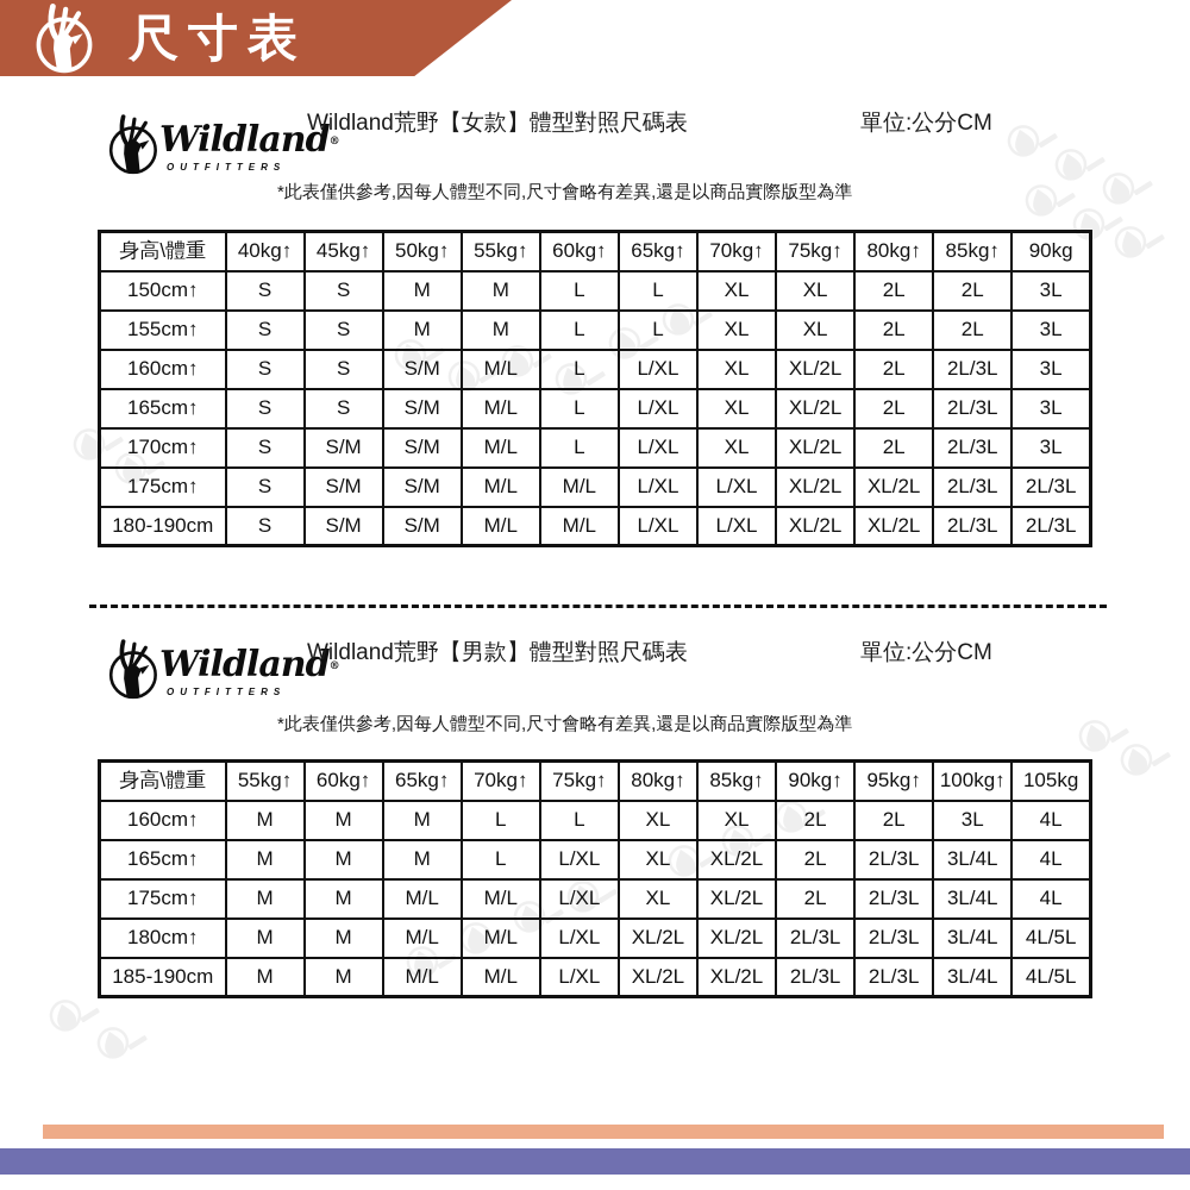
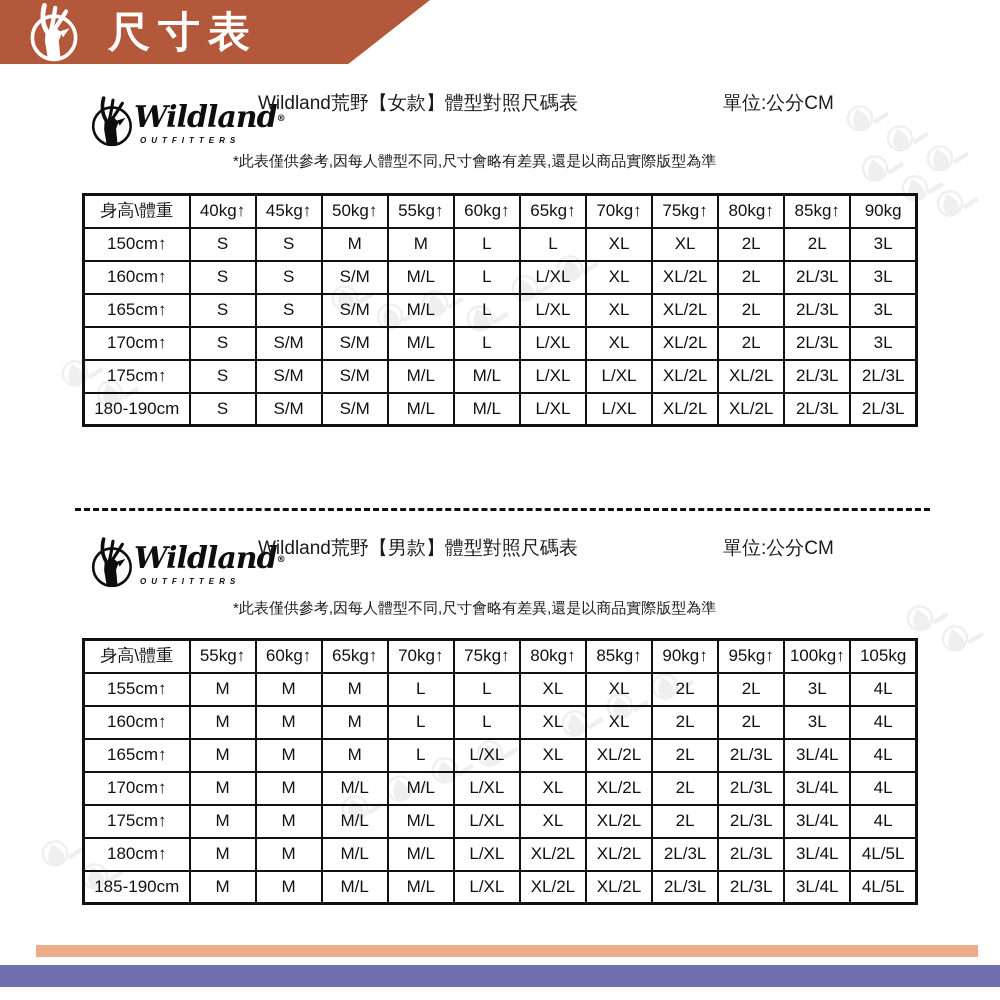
  尺寸表
  Wildland®
  OUTFITTERS
  Wildland荒野【女款】體型對照尺碼表
  單位:公分CM
  *此表僅供參考,因每人體型不同,尺寸會略有差異,還是以商品實際版型為準
  身高\體重	40kg↑	45kg↑	50kg↑	55kg↑	60kg↑	65kg↑	70kg↑	75kg↑	80kg↑	85kg↑	90kg
  150cm↑	S	S	M	M	L	L	XL	XL	2L	2L	3L
- 155cm↑	S	S	M	M	L	L	XL	XL	2L	2L	3L
  160cm↑	S	S	S/M	M/L	L	L/XL	XL	XL/2L	2L	2L/3L	3L
  165cm↑	S	S	S/M	M/L	L	L/XL	XL	XL/2L	2L	2L/3L	3L
  170cm↑	S	S/M	S/M	M/L	L	L/XL	XL	XL/2L	2L	2L/3L	3L
  175cm↑	S	S/M	S/M	M/L	M/L	L/XL	L/XL	XL/2L	XL/2L	2L/3L	2L/3L
  180-190cm	S	S/M	S/M	M/L	M/L	L/XL	L/XL	XL/2L	XL/2L	2L/3L	2L/3L
  Wildland®
  OUTFITTERS
  Wildland荒野【男款】體型對照尺碼表
  單位:公分CM
  *此表僅供參考,因每人體型不同,尺寸會略有差異,還是以商品實際版型為準
  身高\體重	55kg↑	60kg↑	65kg↑	70kg↑	75kg↑	80kg↑	85kg↑	90kg↑	95kg↑	100kg↑	105kg
+ 155cm↑	M	M	M	L	L	XL	XL	2L	2L	3L	4L
  160cm↑	M	M	M	L	L	XL	XL	2L	2L	3L	4L
  165cm↑	M	M	M	L	L/XL	XL	XL/2L	2L	2L/3L	3L/4L	4L
+ 170cm↑	M	M	M/L	M/L	L/XL	XL	XL/2L	2L	2L/3L	3L/4L	4L
  175cm↑	M	M	M/L	M/L	L/XL	XL	XL/2L	2L	2L/3L	3L/4L	4L
  180cm↑	M	M	M/L	M/L	L/XL	XL/2L	XL/2L	2L/3L	2L/3L	3L/4L	4L/5L
  185-190cm	M	M	M/L	M/L	L/XL	XL/2L	XL/2L	2L/3L	2L/3L	3L/4L	4L/5L
